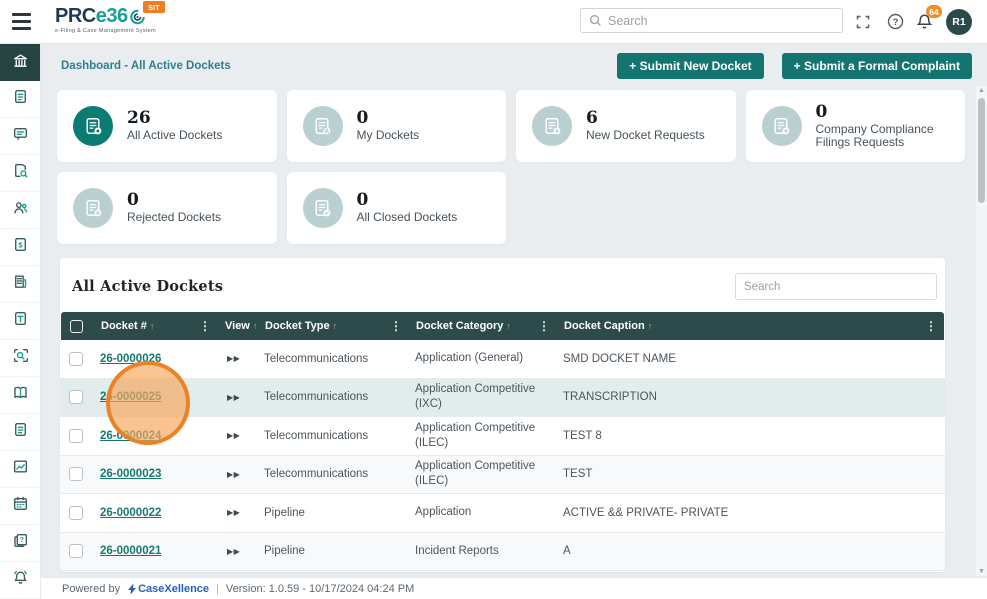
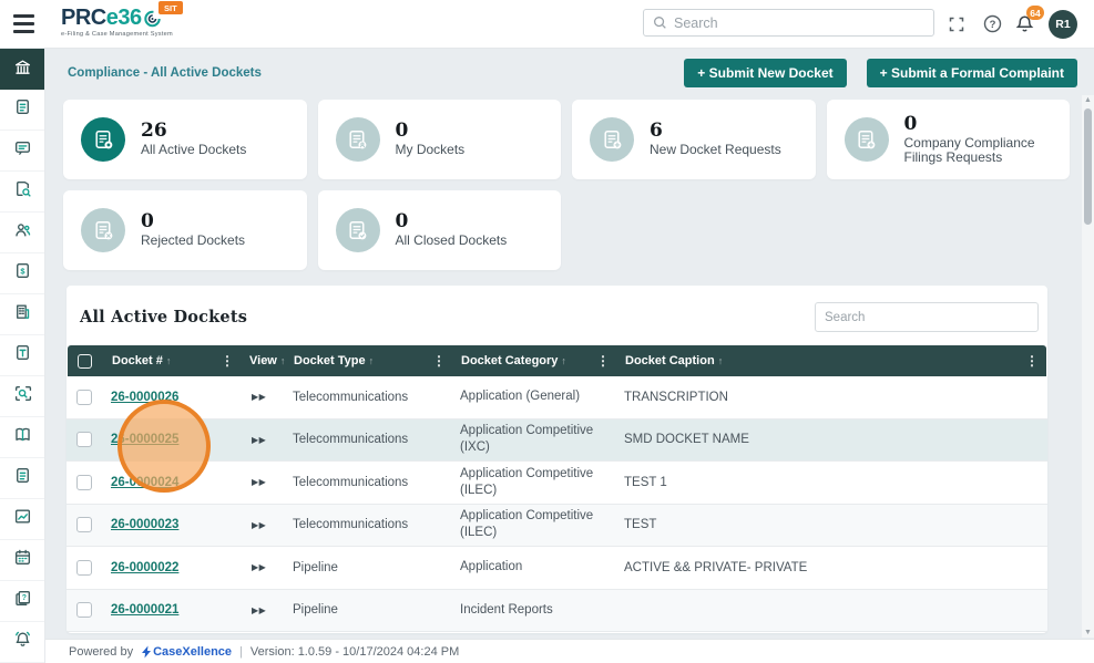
  PRC
  e36
  SIT
  Search
  ?
  64
  R1
  $
- Dashboard - All Active Dockets
+ Compliance - All Active Dockets
  + Submit New Docket
  + Submit a Formal Complaint
  26
  All Active Dockets
  0
  My Dockets
  6
  New Docket Requests
  0
  Company Compliance Filings Requests
  0
  Rejected Dockets
  0
  All Closed Dockets
  All Active Dockets
  Search
  Docket #
  ↑
  ⋮
  View
  ↑
  Docket Type
  ↑
  ⋮
  Docket Category
  ↑
  ⋮
  Docket Caption
  ↑
  ⋮
  26-0000026
  ▶▶
  Telecommunications
  Application (General)
- SMD DOCKET NAME
+ TRANSCRIPTION
  26-0000025
  ▶▶
  Telecommunications
  Application Competitive (IXC)
- TRANSCRIPTION
+ SMD DOCKET NAME
  26-0000024
  ▶▶
  Telecommunications
  Application Competitive (ILEC)
- TEST 8
+ TEST 1
  26-0000023
  ▶▶
  Telecommunications
  Application Competitive (ILEC)
  TEST
  26-0000022
  ▶▶
  Pipeline
  Application
  ACTIVE && PRIVATE- PRIVATE
  26-0000021
  ▶▶
  Pipeline
  Incident Reports
- A
  Powered by
  CaseXellence
  |
  Version: 1.0.59 - 10/17/2024 04:24 PM
